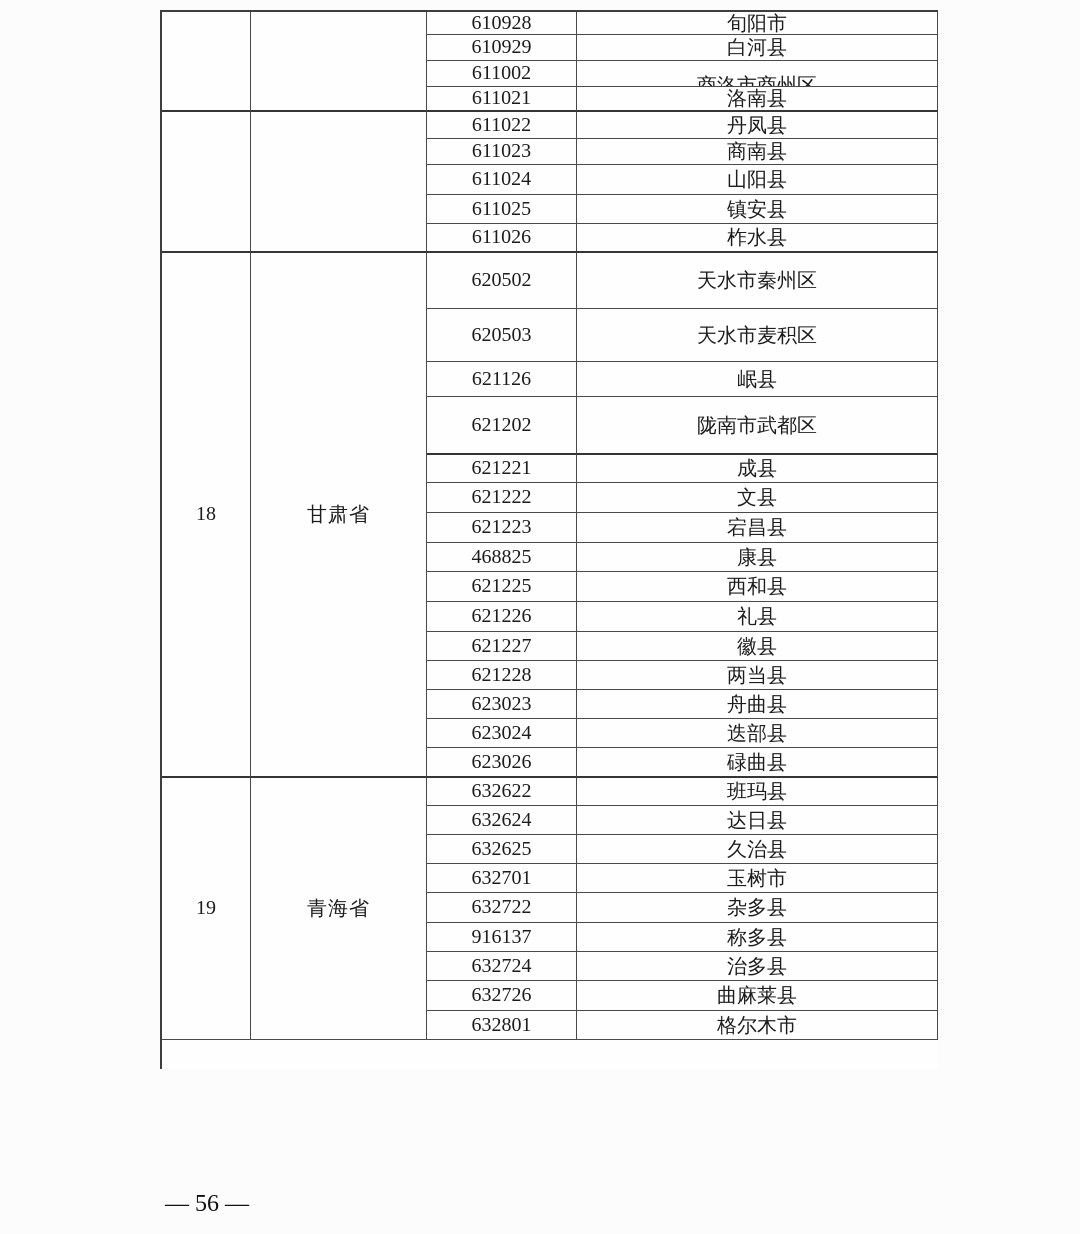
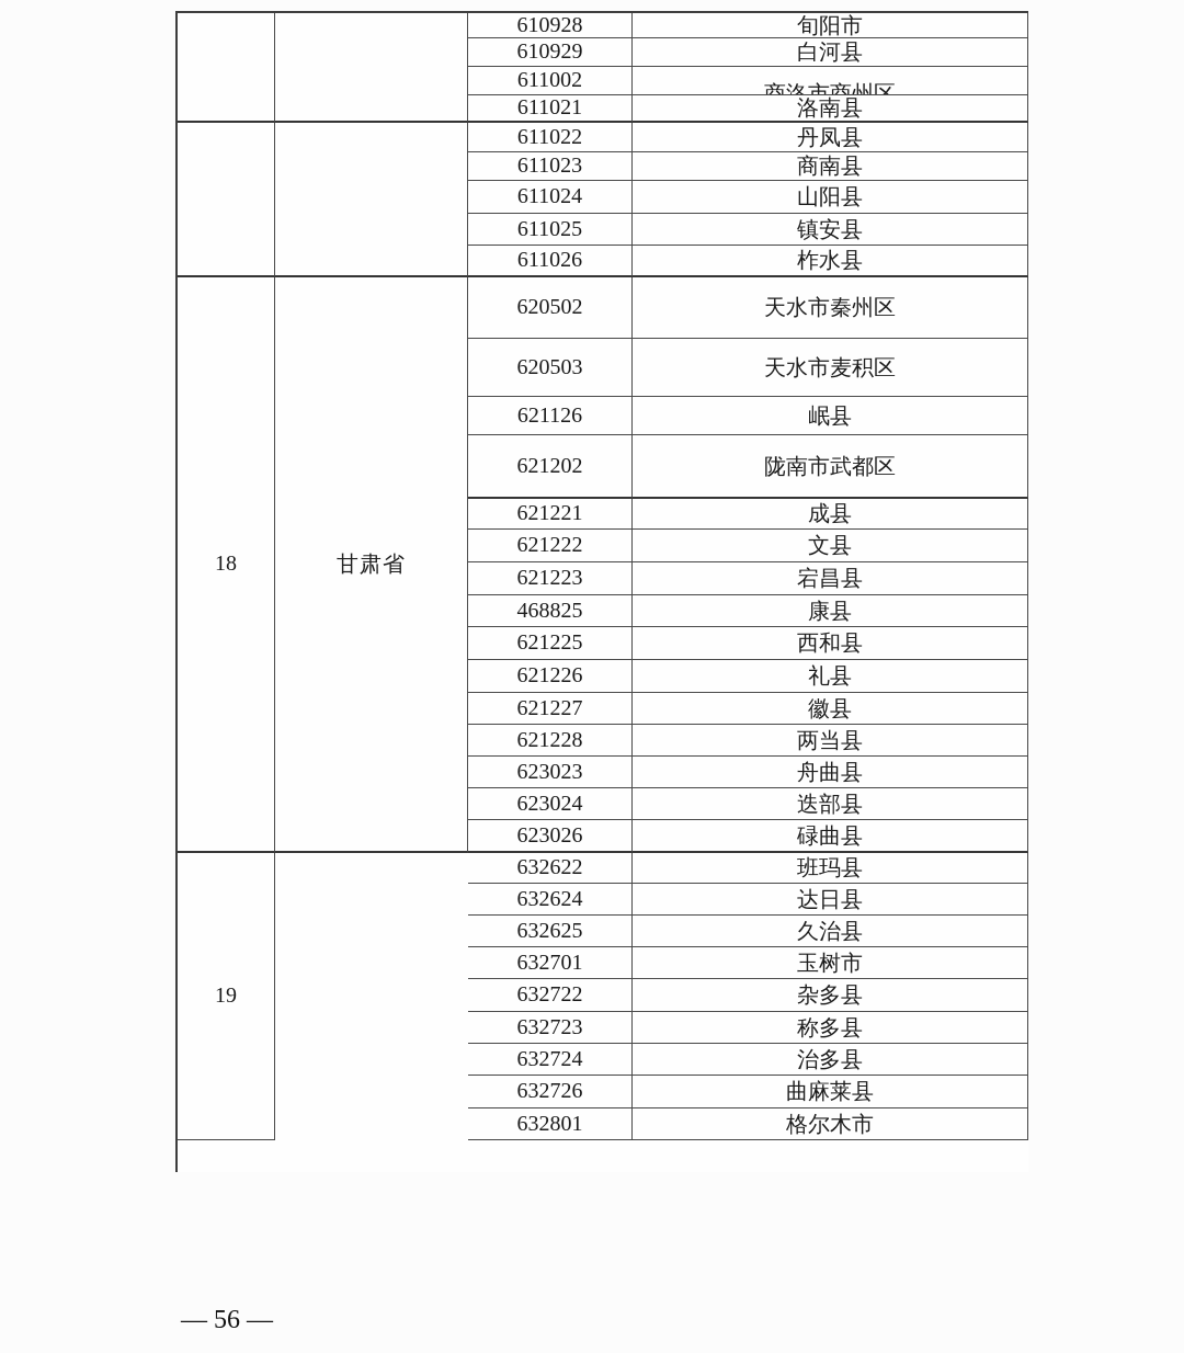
  18
  甘肃省
  19
- 青海省
  610928
  旬阳市
  610929
  白河县
  611002
  611021
  洛南县
  611022
  丹凤县
  611023
  商南县
  611024
  山阳县
  611025
  镇安县
  611026
  柞水县
  620502
  天水市秦州区
  620503
  天水市麦积区
  621126
  岷县
  621202
  陇南市武都区
  621221
  成县
  621222
  文县
  621223
  宕昌县
  468825
  康县
  621225
  西和县
  621226
  礼县
  621227
  徽县
  621228
  两当县
  623023
  舟曲县
  623024
  迭部县
  623026
  碌曲县
  632622
  班玛县
  632624
  达日县
  632625
  久治县
  632701
  玉树市
  632722
  杂多县
- 916137
+ 632723
  称多县
  632724
  治多县
  632726
  曲麻莱县
  632801
  格尔木市
  — 56 —
